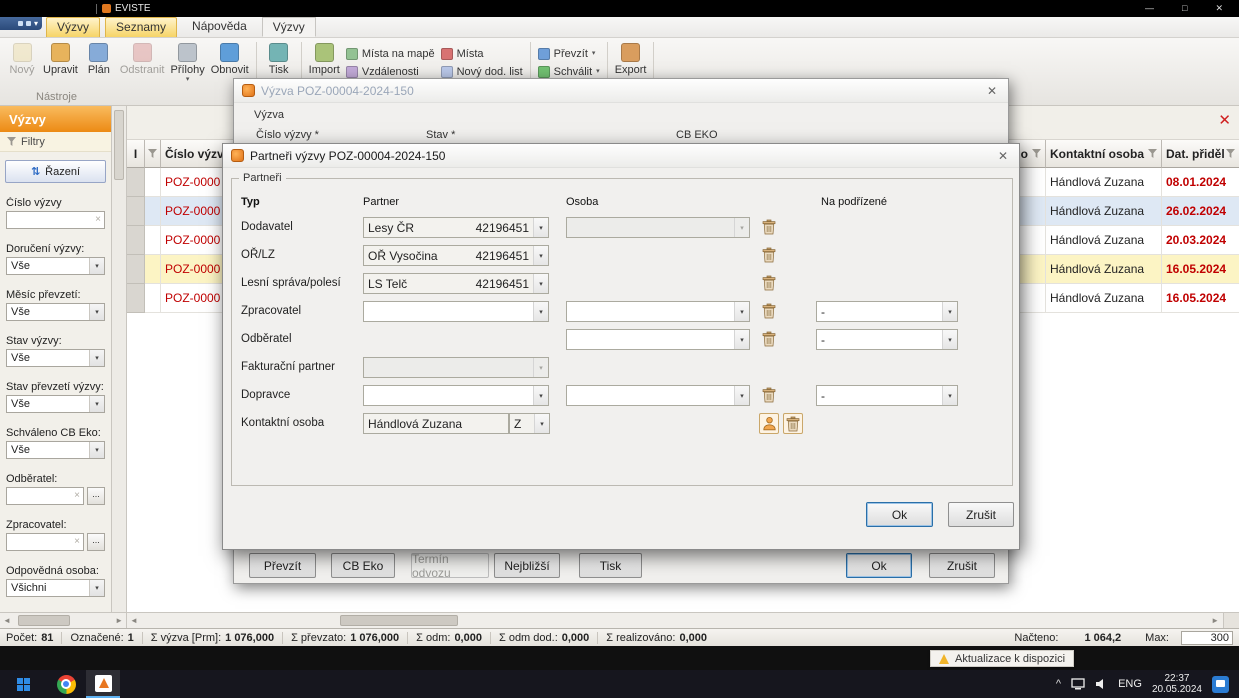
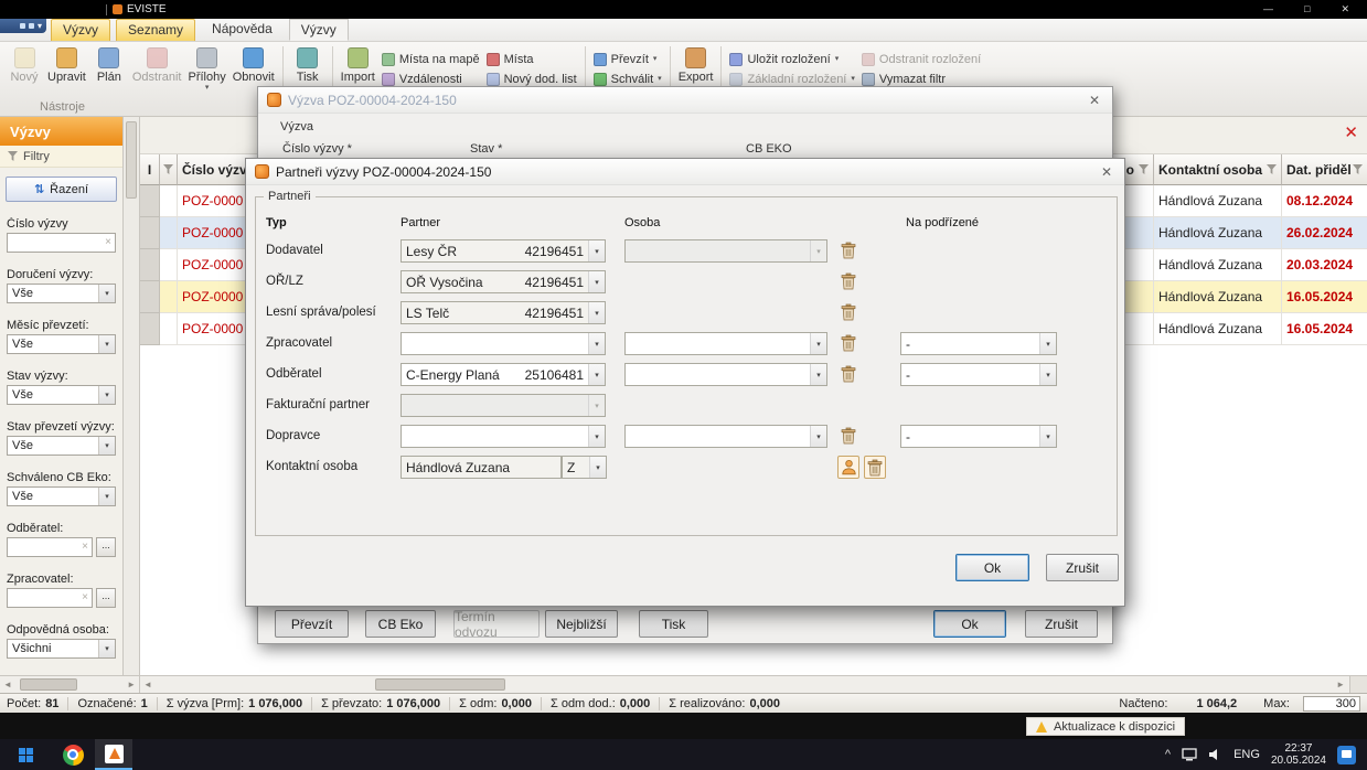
  EVISTE
  —
  □
  ✕
  ▾
  Výzvy
  Seznamy
  Nápověda
  Výzvy
  Nový
  Upravit
  Plán
  Odstranit
  Přílohy
  Obnovit
  Tisk
  Import
  Místa na mapě
  Vzdálenosti
  Místa
  Nový dod. list
  Převzít
  Schválit
  Export
+ Uložit rozložení
+ Základní rozložení
+ Odstranit rozložení
+ Vymazat filtr
  Nástroje
  Výzvy
  Filtry
  ⇅
  Řazení
  Číslo výzvy
  ×
  Doručení výzvy:
  Vše
  Měsíc převzetí:
  Vše
  Stav výzvy:
  Vše
  Stav převzetí výzvy:
  Vše
  Schváleno CB Eko:
  Vše
  Odběratel:
  ×
  ...
  Zpracovatel:
  ×
  ...
  Odpovědná osoba:
  Všichni
  ◄
  ►
  ✕
  I
  Číslo výzv
  o
  Kontaktní osoba
  Dat. přiděl
  POZ-0000
  Hándlová Zuzana
- 08.01.2024
+ 08.12.2024
  POZ-0000
  Hándlová Zuzana
  26.02.2024
  POZ-0000
  Hándlová Zuzana
  20.03.2024
  POZ-0000
  Hándlová Zuzana
  16.05.2024
  POZ-0000
  Hándlová Zuzana
  16.05.2024
  ◄
  ►
  Počet:
  81
  Označené:
  1
  Σ výzva [Prm]:
  1 076,000
  Σ převzato:
  1 076,000
  Σ odm:
  0,000
  Σ odm dod.:
  0,000
  Σ realizováno:
  0,000
  Načteno:
  1 064,2
  Max:
  300
  Aktualizace k dispozici
  ^
  ENG
  22:37
  20.05.2024
  Výzva POZ-00004-2024-150
  ✕
  Výzva
  Číslo výzvy *
  Stav *
  CB EKO
  Převzít
  CB Eko
  Termín odvozu
  Nejbližší
  Tisk
  Ok
  Zrušit
  Partneři výzvy POZ-00004-2024-150
  ✕
  Partneři
  Typ
  Partner
  Osoba
  Na podřízené
  Dodavatel
  Lesy ČR
  42196451
  OŘ/LZ
  OŘ Vysočina
  42196451
  Lesní správa/polesí
  LS Telč
  42196451
  Zpracovatel
  -
  Odběratel
+ C-Energy Planá
+ 25106481
  -
  Fakturační partner
  Dopravce
  -
  Kontaktní osoba
  Hándlová Zuzana
  Z
  Ok
  Zrušit
